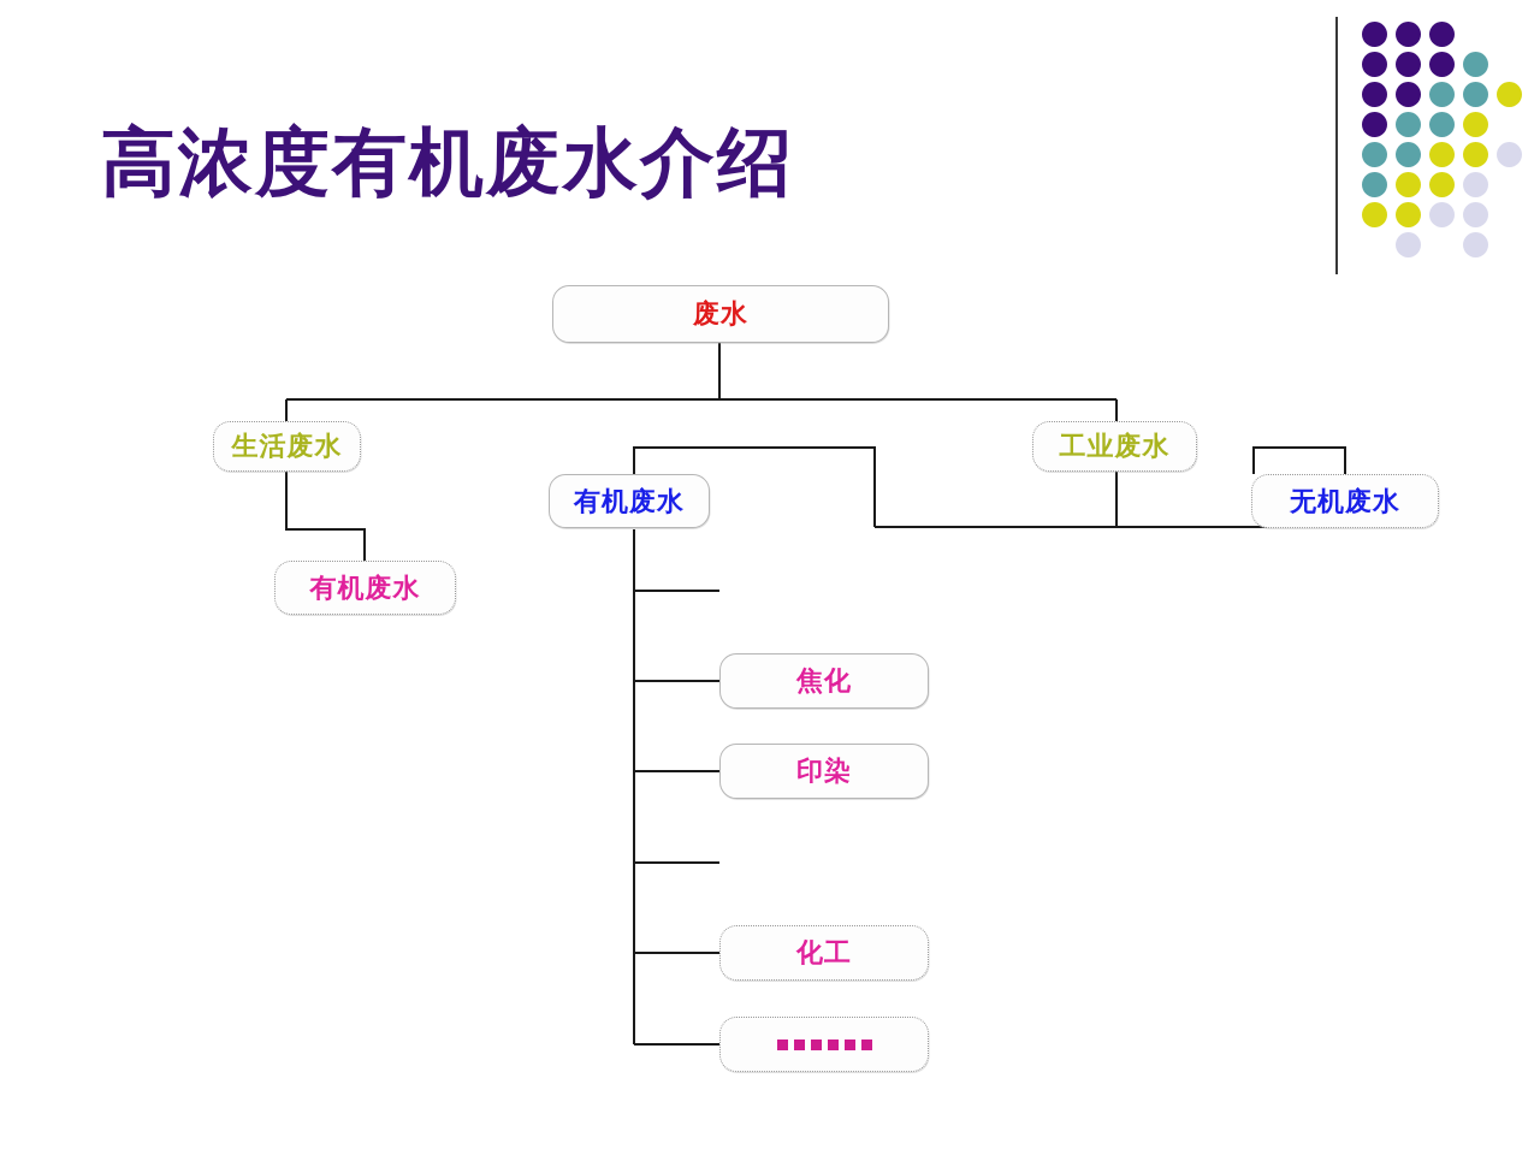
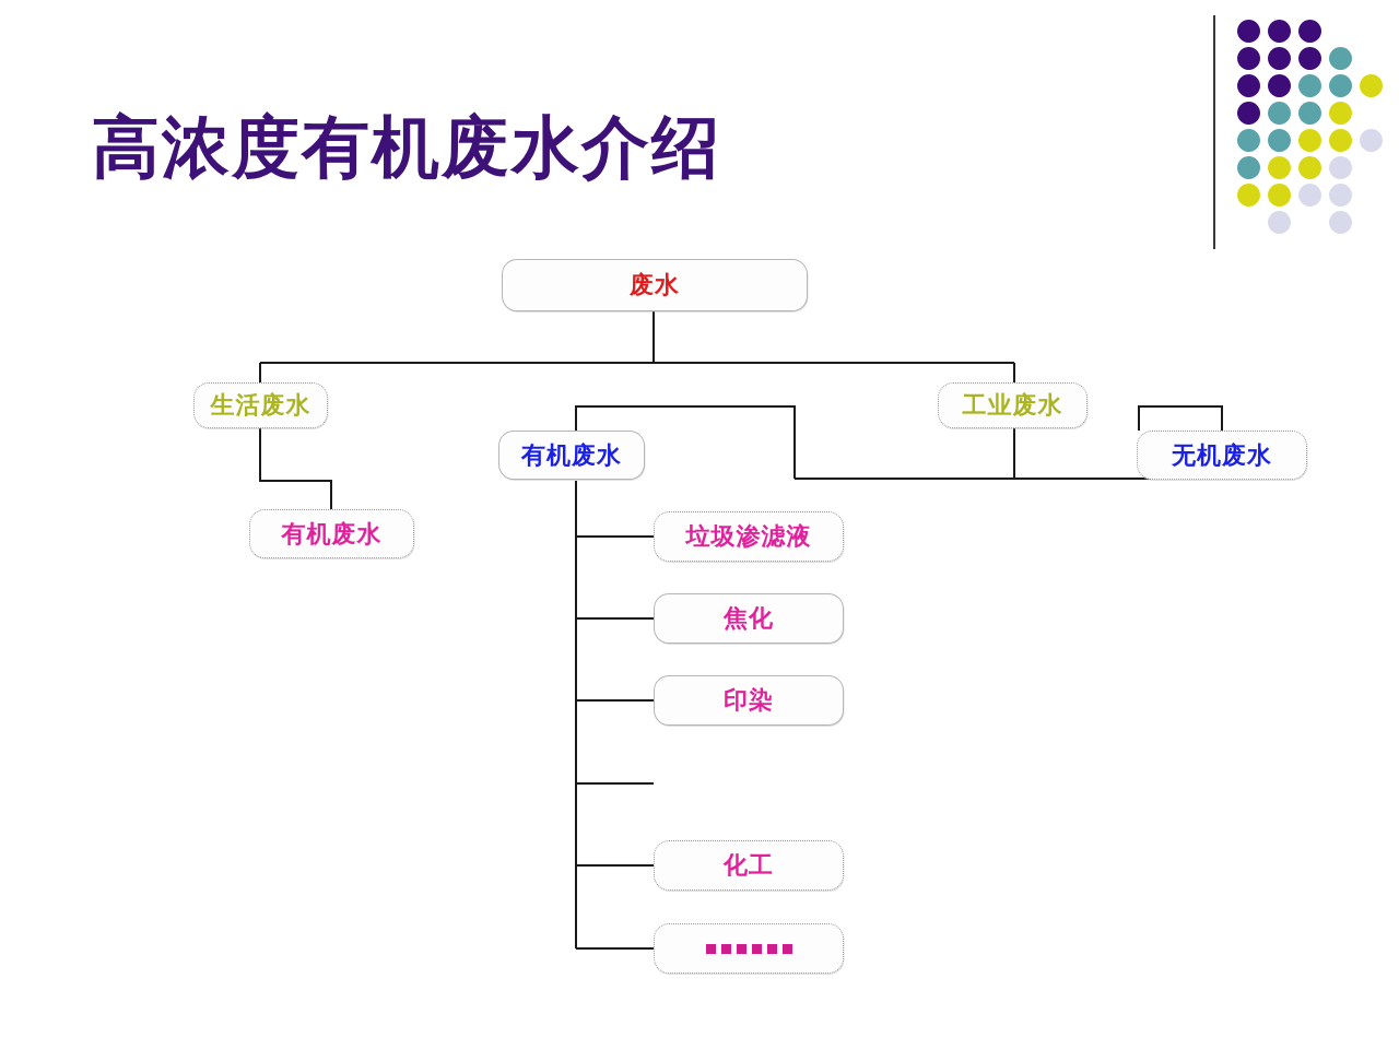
  高浓度有机废水介绍
  废水
  生活废水
  工业废水
  有机废水
  有机废水
  无机废水
+ 垃圾渗滤液
  焦化
  印染
  化工
